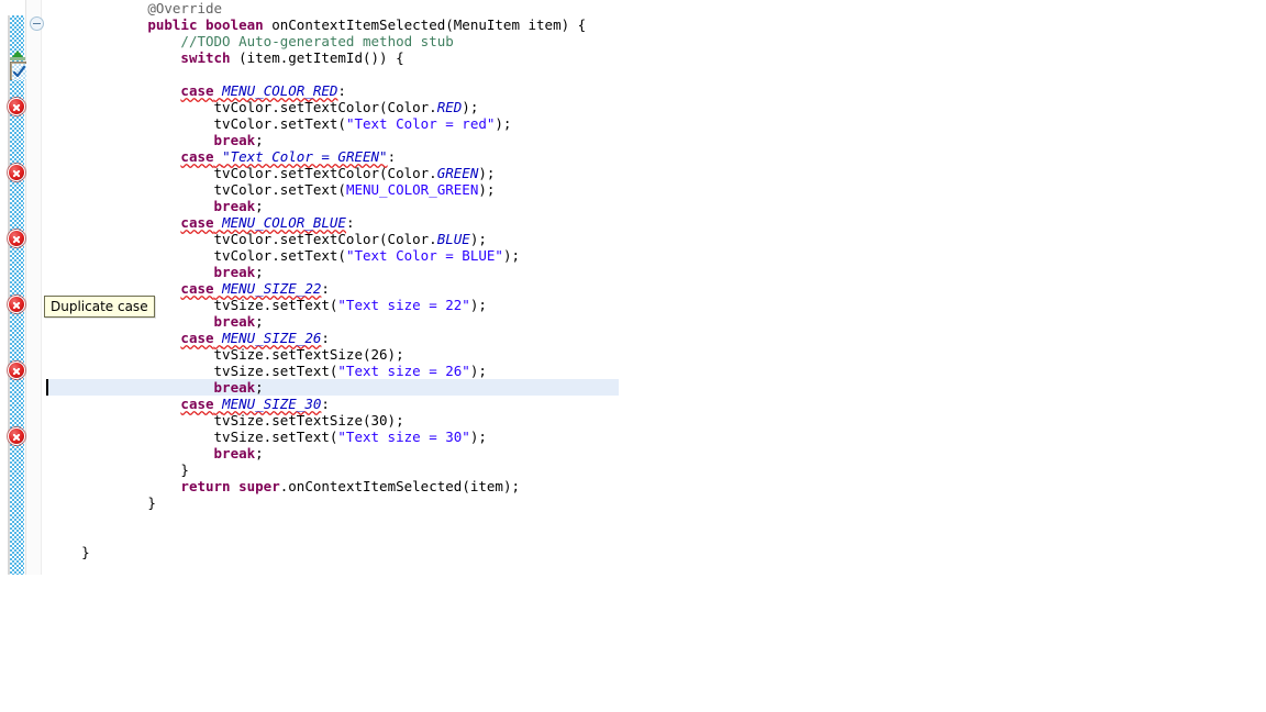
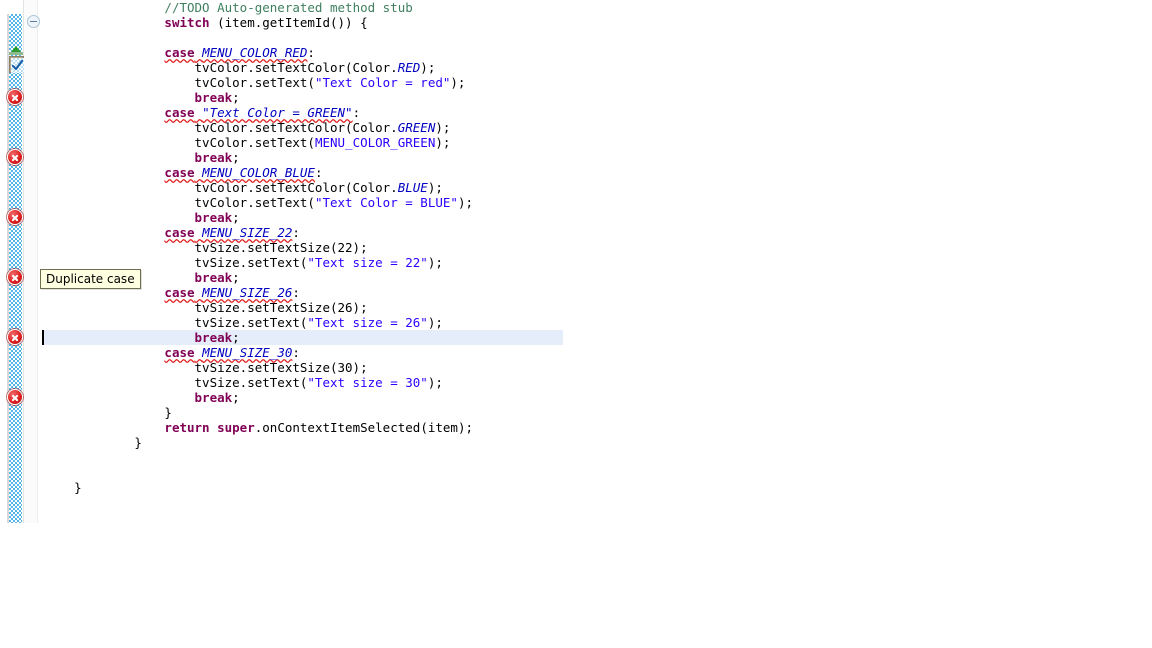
- @Override
- public boolean onContextItemSelected(MenuItem item) {
  //TODO Auto-generated method stub
  switch (item.getItemId()) {
  case MENU_COLOR_RED:
  tvColor.setTextColor(Color.RED);
  tvColor.setText("Text Color = red");
  break;
  case "Text Color = GREEN":
  tvColor.setTextColor(Color.GREEN);
  tvColor.setText(MENU_COLOR_GREEN);
  break;
  case MENU_COLOR_BLUE:
  tvColor.setTextColor(Color.BLUE);
  tvColor.setText("Text Color = BLUE");
  break;
  case MENU_SIZE_22:
+ tvSize.setTextSize(22);
  tvSize.setText("Text size = 22");
  break;
  case MENU_SIZE_26:
  tvSize.setTextSize(26);
  tvSize.setText("Text size = 26");
  break;
  case MENU_SIZE_30:
  tvSize.setTextSize(30);
  tvSize.setText("Text size = 30");
  break;
  }
  return super.onContextItemSelected(item);
  }
  }
  Duplicate case
